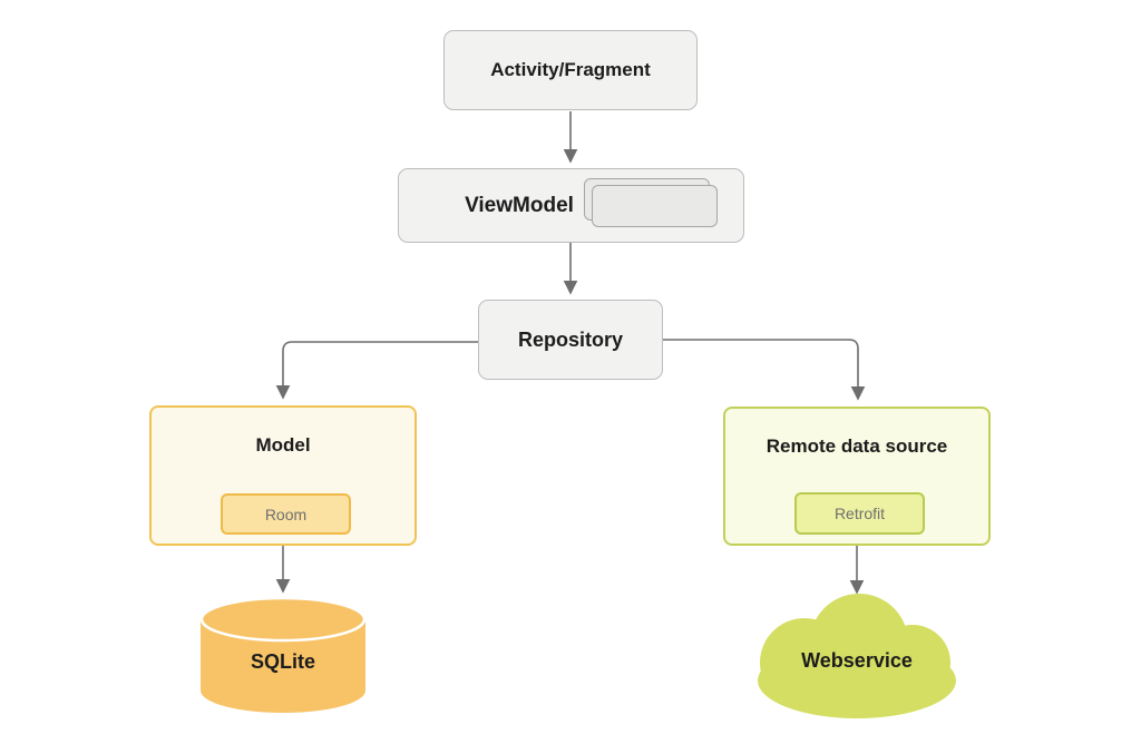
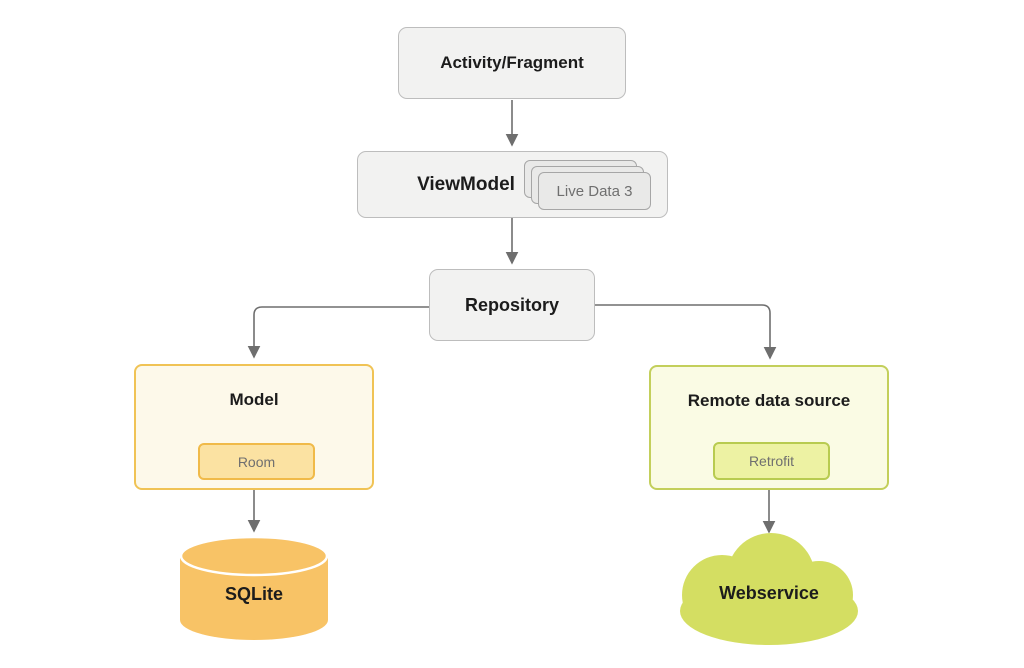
  Activity/Fragment
  ViewModel
+ Live Data 3
  Repository
  Model
  Room
  Remote data source
  Retrofit
  SQLite
  Webservice
